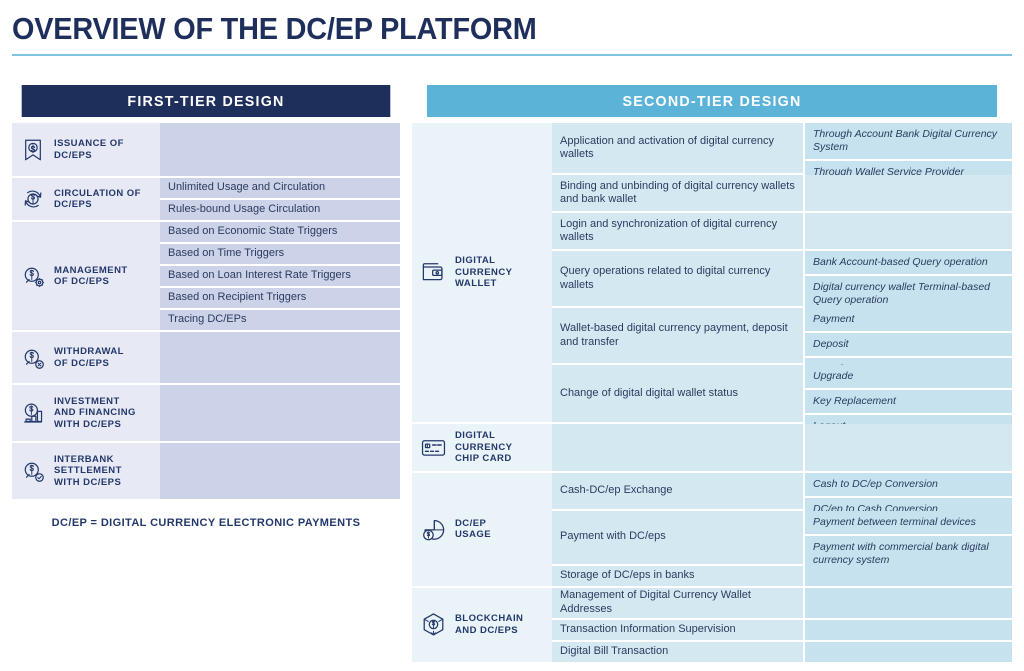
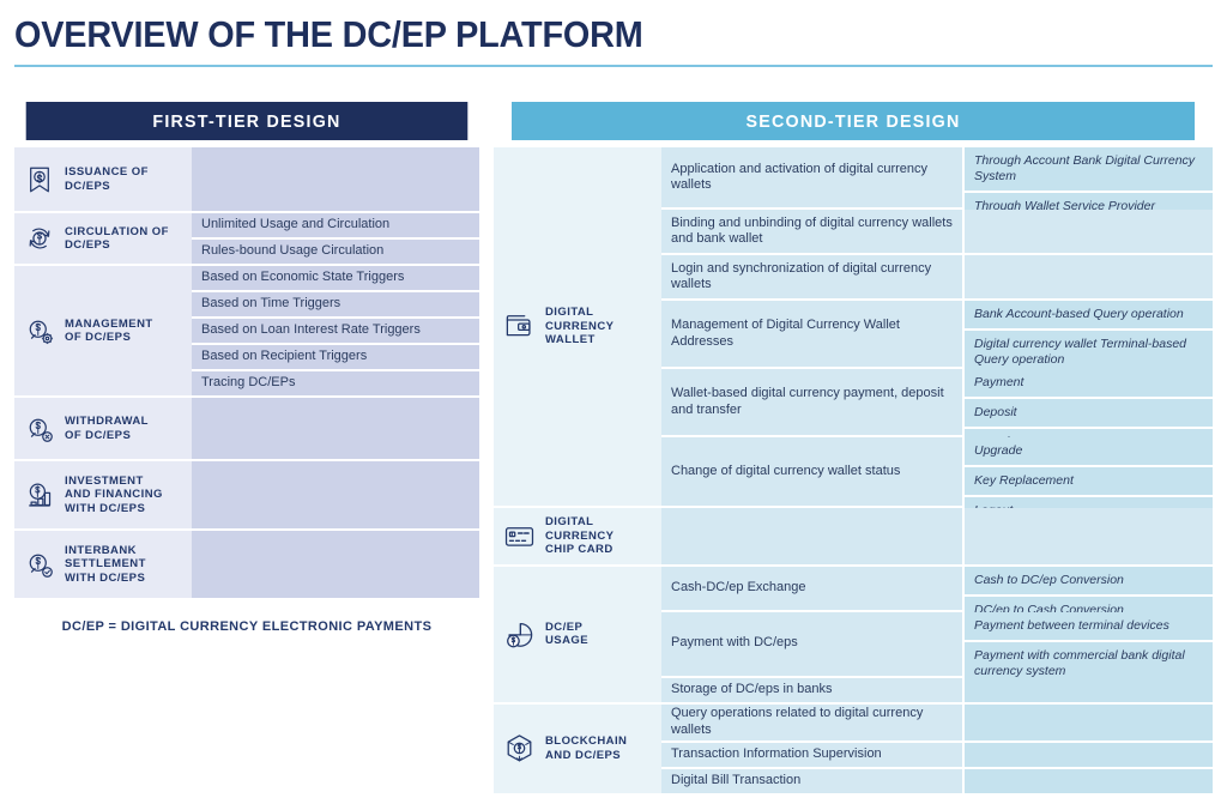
  OVERVIEW OF THE DC/EP PLATFORM
  FIRST-TIER DESIGN
  ISSUANCE OF
  DC/EPS
  CIRCULATION OF
  DC/EPS
  Unlimited Usage and Circulation
  Rules-bound Usage Circulation
  MANAGEMENT
  OF DC/EPS
  Based on Economic State Triggers
  Based on Time Triggers
  Based on Loan Interest Rate Triggers
  Based on Recipient Triggers
  Tracing DC/EPs
  WITHDRAWAL
  OF DC/EPS
  INVESTMENT
  AND FINANCING
  WITH DC/EPS
  INTERBANK
  SETTLEMENT
  WITH DC/EPS
  DC/EP = DIGITAL CURRENCY ELECTRONIC PAYMENTS
  SECOND-TIER DESIGN
  DIGITAL
  CURRENCY
  WALLET
  Application and activation of digital currency wallets
  Through Account Bank Digital Currency System
  Through Wallet Service Provider
  Binding and unbinding of digital currency wallets and bank wallet
  Login and synchronization of digital currency wallets
- Query operations related to digital currency wallets
+ Management of Digital Currency Wallet Addresses
  Bank Account-based Query operation
  Digital currency wallet Terminal-based Query operation
  Wallet-based digital currency payment, deposit and transfer
  Payment
  Deposit
- Change of digital digital wallet status
+ Change of digital currency wallet status
  Upgrade
  Key Replacement
  DIGITAL
  CURRENCY
  CHIP CARD
  DC/EP
  USAGE
  Cash-DC/ep Exchange
  Cash to DC/ep Conversion
  DC/ep to Cash Conversion
  Payment with DC/eps
  Payment between terminal devices
  Payment with commercial bank digital currency system
  Storage of DC/eps in banks
  BLOCKCHAIN
  AND DC/EPS
- Management of Digital Currency Wallet Addresses
+ Query operations related to digital currency wallets
  Transaction Information Supervision
  Digital Bill Transaction
